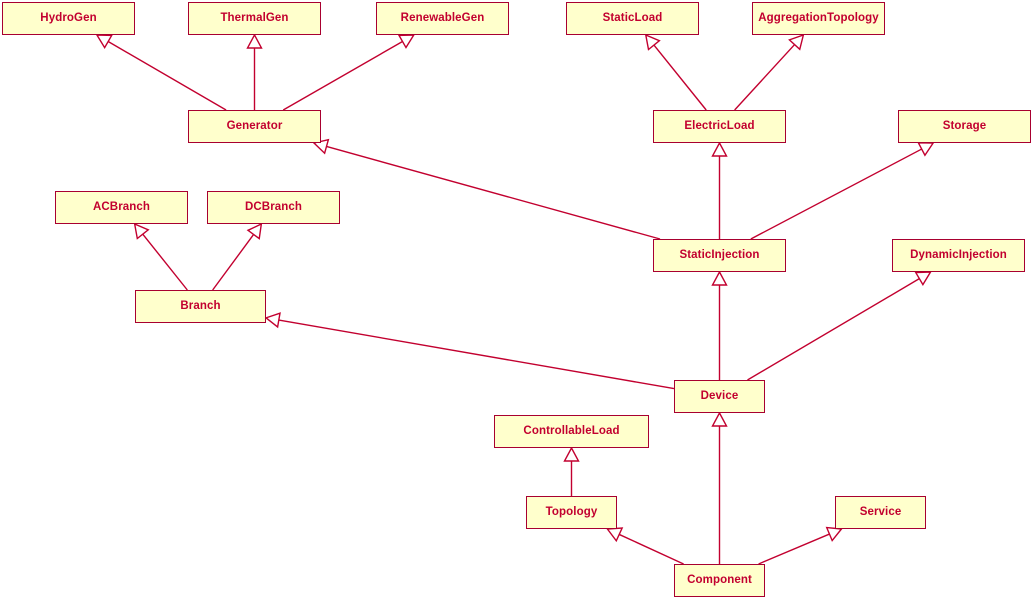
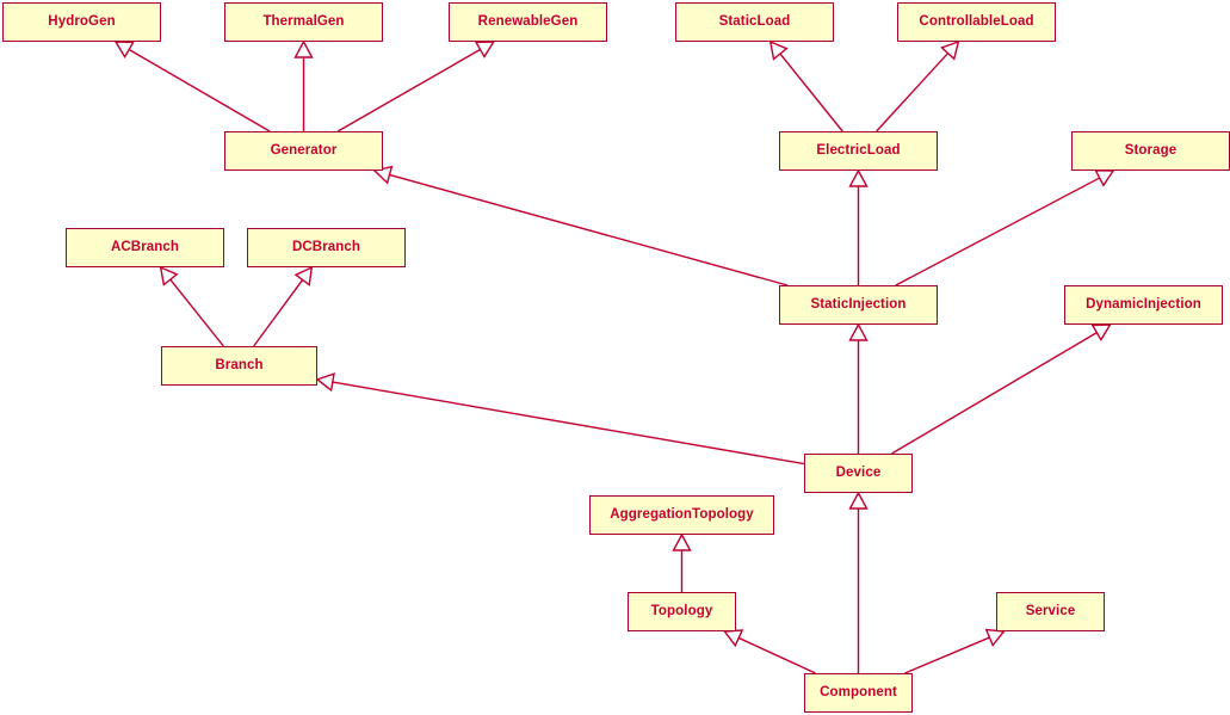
  HydroGen
  ThermalGen
  RenewableGen
  StaticLoad
- AggregationTopology
+ ControllableLoad
  Generator
  ElectricLoad
  Storage
  ACBranch
  DCBranch
  StaticInjection
  DynamicInjection
  Branch
  Device
- ControllableLoad
+ AggregationTopology
  Topology
  Service
  Component
